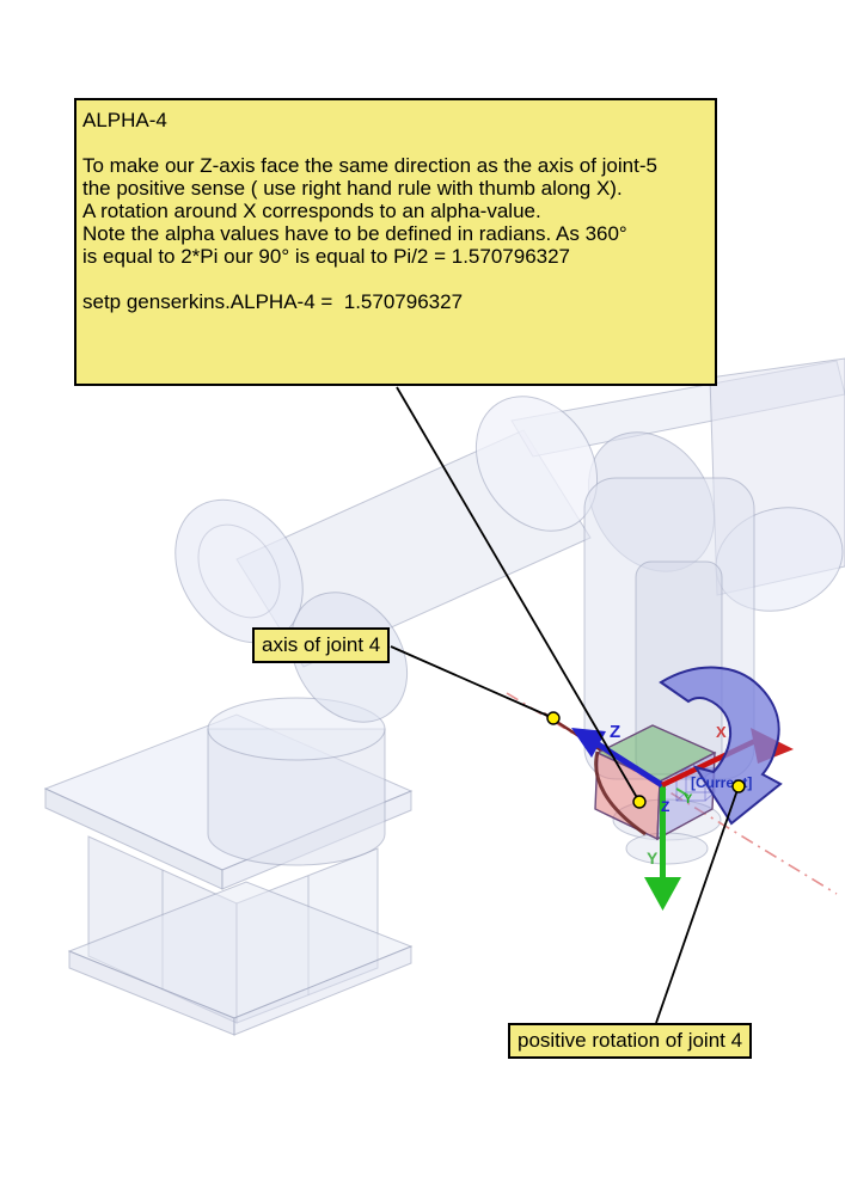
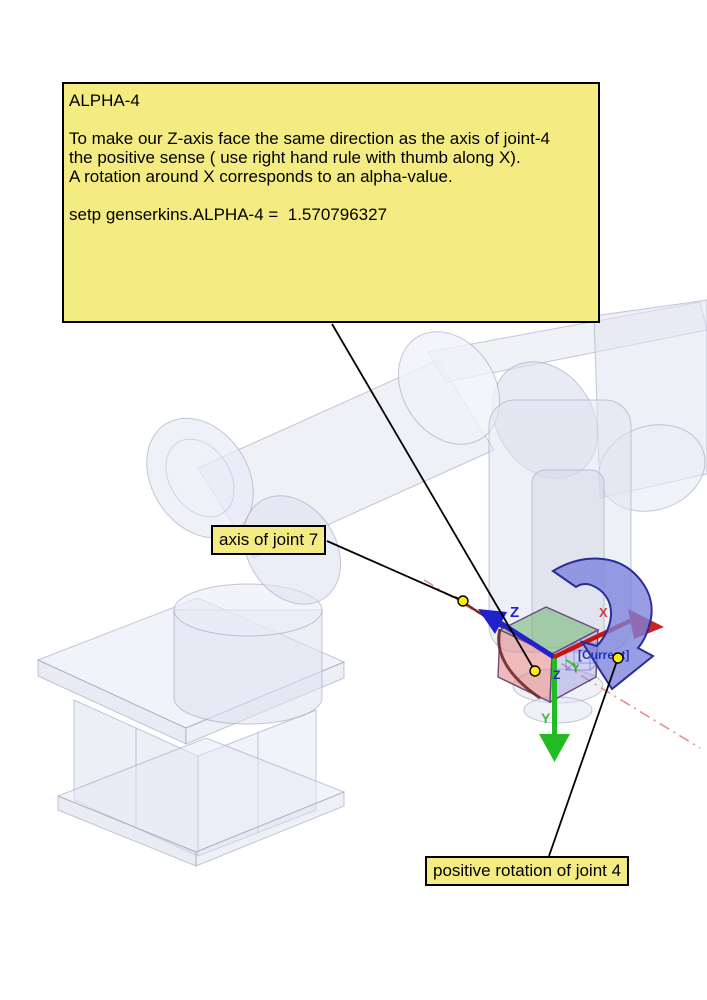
  X
  Z
  Y
  Z
  Y
  [Curret]
  ALPHA-4
- To make our Z-axis face the same direction as the axis of joint-5
+ To make our Z-axis face the same direction as the axis of joint-4
  the positive sense ( use right hand rule with thumb along X).
  A rotation around X corresponds to an alpha-value.
- Note the alpha values have to be defined in radians. As 360°
- is equal to 2*Pi our 90° is equal to Pi/2 = 1.570796327
  setp genserkins.ALPHA-4 = 1.570796327
- axis of joint 4
+ axis of joint 7
  positive rotation of joint 4
